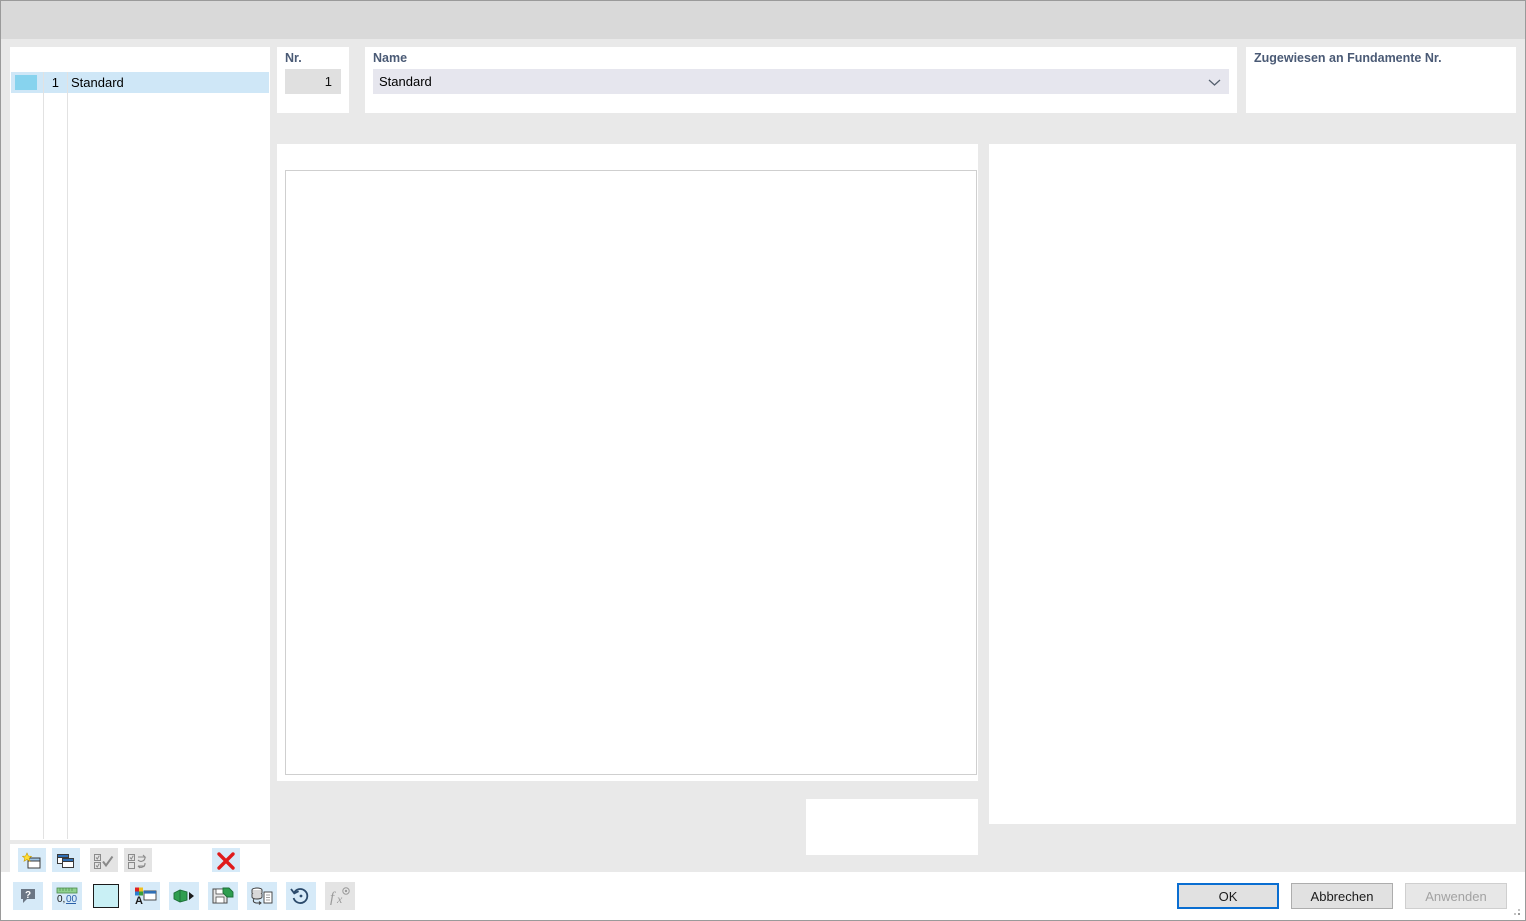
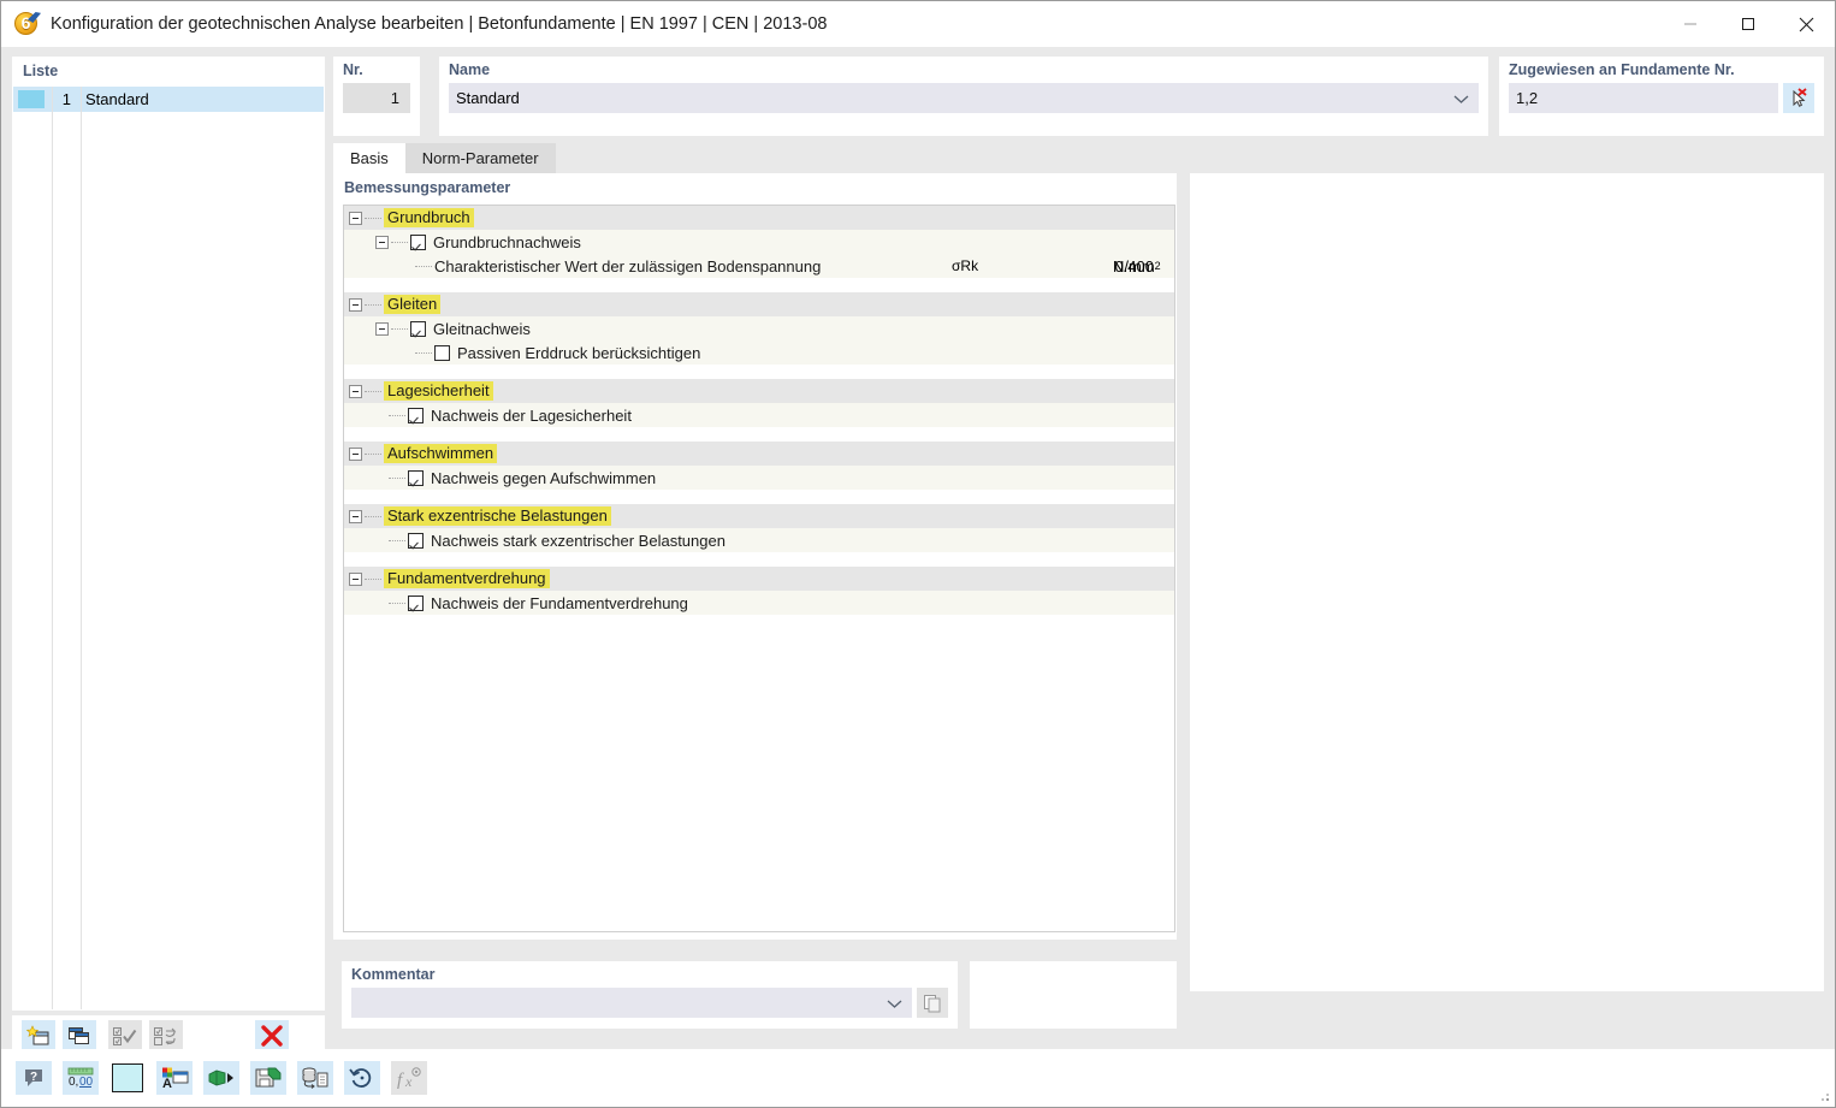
+ 6
+ Konfiguration der geotechnischen Analyse bearbeiten | Betonfundamente | EN 1997 | CEN | 2013-08
+ Liste
  1
  Standard
  Nr.
  1
  Name
  Standard
  Zugewiesen an Fundamente Nr.
+ 1,2
+ Basis
+ Norm-Parameter
+ Bemessungsparameter
+ Grundbruch
+ Grundbruchnachweis
+ Charakteristischer Wert der zulässigen Bodenspannung
+ σRk
+ 0.400
+ N/mm
+ 2
+ Gleiten
+ Gleitnachweis
+ Passiven Erddruck berücksichtigen
+ Lagesicherheit
+ Nachweis der Lagesicherheit
+ Aufschwimmen
+ Nachweis gegen Aufschwimmen
+ Stark exzentrische Belastungen
+ Nachweis stark exzentrischer Belastungen
+ Fundamentverdrehung
+ Nachweis der Fundamentverdrehung
+ Kommentar
  ?
  0,
  00
  A
  f
  x
- OK
- Abbrechen
- Anwenden
